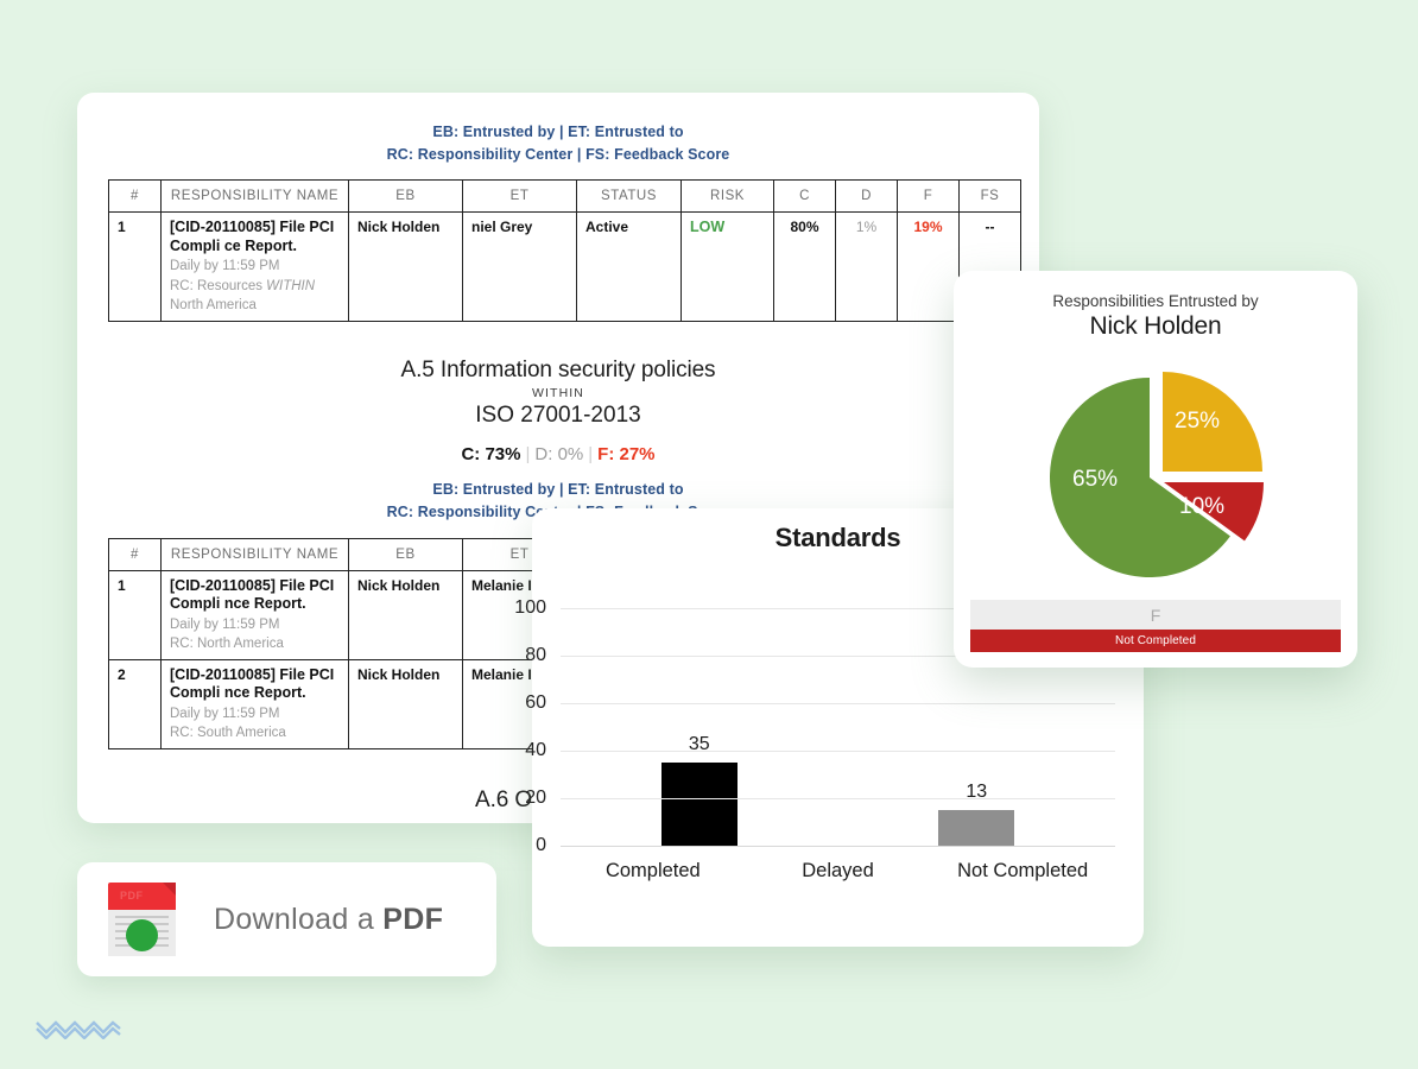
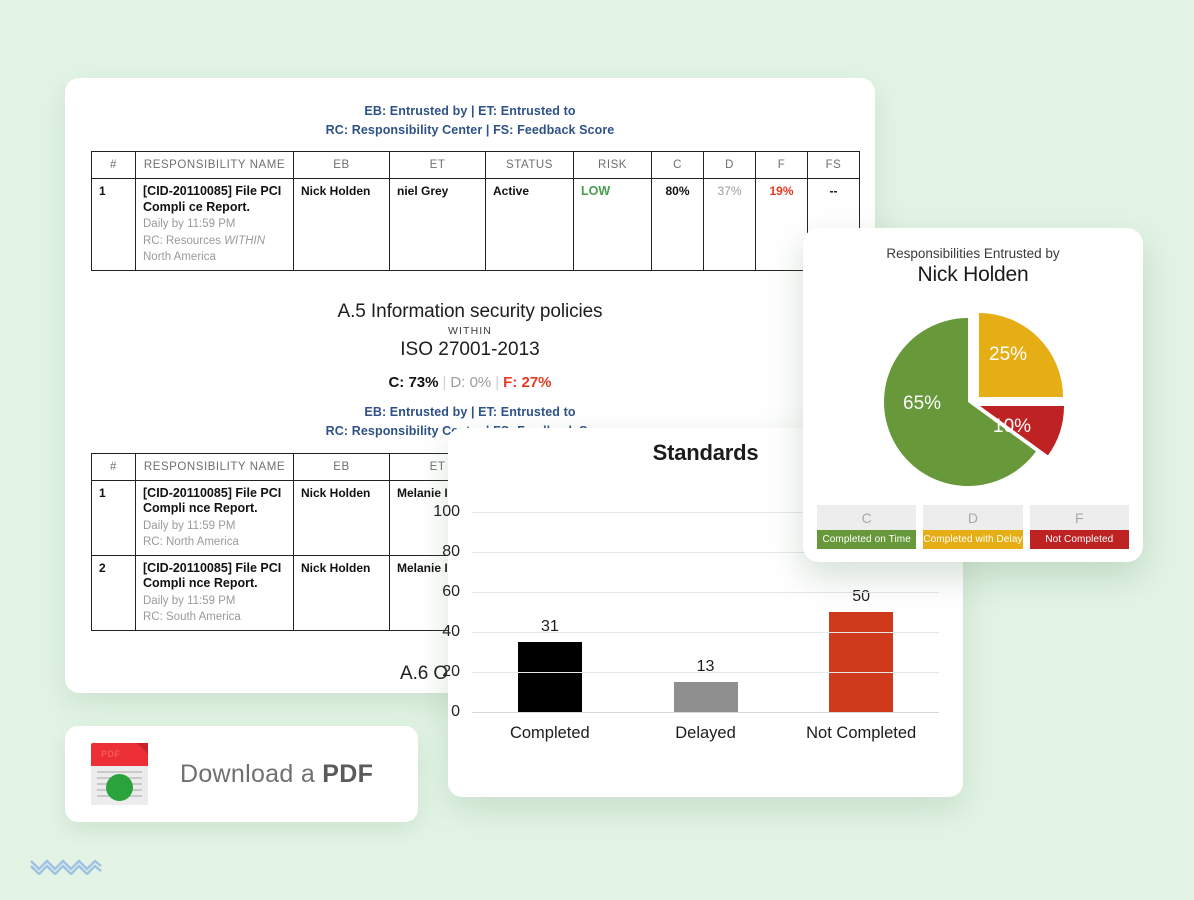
  EB: Entrusted by | ET: Entrusted to
  RC: Responsibility Center | FS: Feedback Score
  #	RESPONSIBILITY NAME	EB	ET	STATUS	RISK	C	D	F	FS
- 1	[CID-20110085] File PCI Compli ce Report. Daily by 11:59 PM RC: Resources WITHIN North America	Nick Holden	niel Grey	Active	LOW	80%	1%	19%	--
+ 1	[CID-20110085] File PCI Compli ce Report. Daily by 11:59 PM RC: Resources WITHIN North America	Nick Holden	niel Grey	Active	LOW	80%	37%	19%	--
  A.5 Information security policies
  WITHIN
  ISO 27001-2013
  C: 73% | D: 0% | F: 27%
  EB: Entrusted by | ET: Entrusted to
  #	RESPONSIBILITY NAME	EB	ET
  1	[CID-20110085] File PCI Compli nce Report. Daily by 11:59 PM RC: North America	Nick Holden	Melanie I
  2	[CID-20110085] File PCI Compli nce Report. Daily by 11:59 PM RC: South America	Nick Holden	Melanie I
  PDF
  Download a PDF
  Standards
- 35
+ 31
  13
+ 50
  Completed
  Delayed
  Not Completed
  0
  20
  40
  60
  80
  100
  Responsibilities Entrusted by
  Nick Holden
  65%
  25%
  10%
+ C
+ Completed on Time
+ D
+ Completed with Delay
  F
  Not Completed
